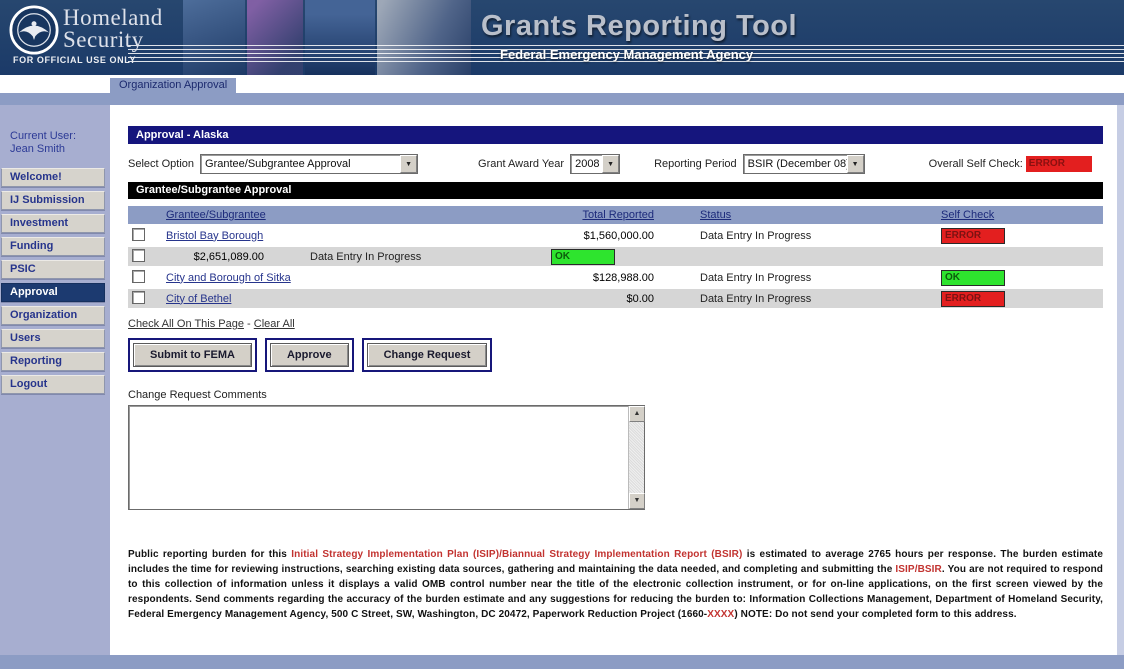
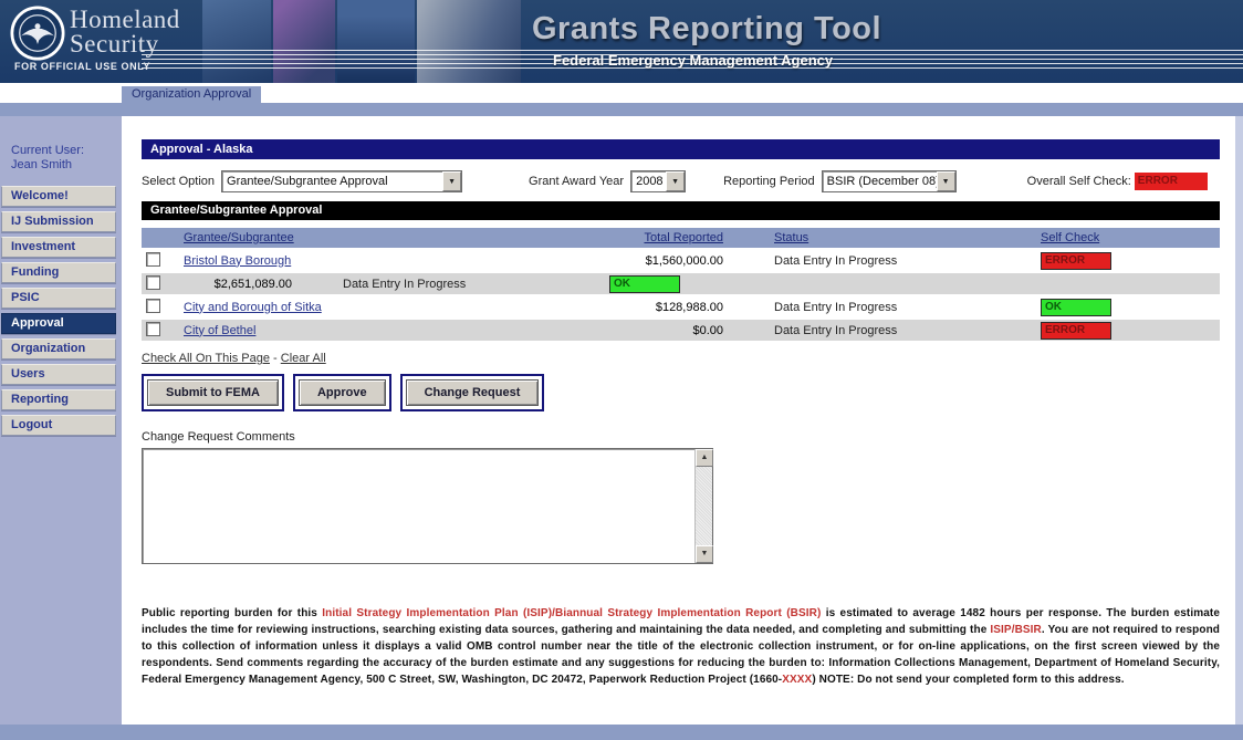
  Homeland
  Security
  FOR OFFICIAL USE ONLY
  Grants Reporting Tool
  Federal Emergency Management Agency
  Organization Approval
  Current User:
  Jean Smith
  Welcome!
  IJ Submission
  Investment
  Funding
  PSIC
  Approval
  Organization
  Users
  Reporting
  Logout
  Approval - Alaska
  Select Option
  Grantee/Subgrantee Approval
  Grant Award Year
  2008
  Reporting Period
  BSIR (December 08
  Overall Self Check:
  ERROR
  Grantee/Subgrantee Approval
  Grantee/Subgrantee
  Total Reported
  Status
  Self Check
  Bristol Bay Borough
  $1,560,000.00
  Data Entry In Progress
  ERROR
  $2,651,089.00
  Data Entry In Progress
  OK
  City and Borough of Sitka
  $128,988.00
  Data Entry In Progress
  OK
  City of Bethel
  $0.00
  Data Entry In Progress
  ERROR
  Check All On This Page - Clear All
  Submit to FEMA
  Approve
  Change Request
  Change Request Comments
- Public reporting burden for this Initial Strategy Implementation Plan (ISIP)/Biannual Strategy Implementation Report (BSIR) is estimated to average 2765 hours per response. The burden estimate includes the time for reviewing instructions, searching existing data sources, gathering and maintaining the data needed, and completing and submitting the ISIP/BSIR. You are not required to respond to this collection of information unless it displays a valid OMB control number near the title of the electronic collection instrument, or for on-line applications, on the first screen viewed by the respondents. Send comments regarding the accuracy of the burden estimate and any suggestions for reducing the burden to: Information Collections Management, Department of Homeland Security, Federal Emergency Management Agency, 500 C Street, SW, Washington, DC 20472, Paperwork Reduction Project (1660-XXXX) NOTE: Do not send your completed form to this address.
+ Public reporting burden for this Initial Strategy Implementation Plan (ISIP)/Biannual Strategy Implementation Report (BSIR) is estimated to average 1482 hours per response. The burden estimate includes the time for reviewing instructions, searching existing data sources, gathering and maintaining the data needed, and completing and submitting the ISIP/BSIR. You are not required to respond to this collection of information unless it displays a valid OMB control number near the title of the electronic collection instrument, or for on-line applications, on the first screen viewed by the respondents. Send comments regarding the accuracy of the burden estimate and any suggestions for reducing the burden to: Information Collections Management, Department of Homeland Security, Federal Emergency Management Agency, 500 C Street, SW, Washington, DC 20472, Paperwork Reduction Project (1660-XXXX) NOTE: Do not send your completed form to this address.
